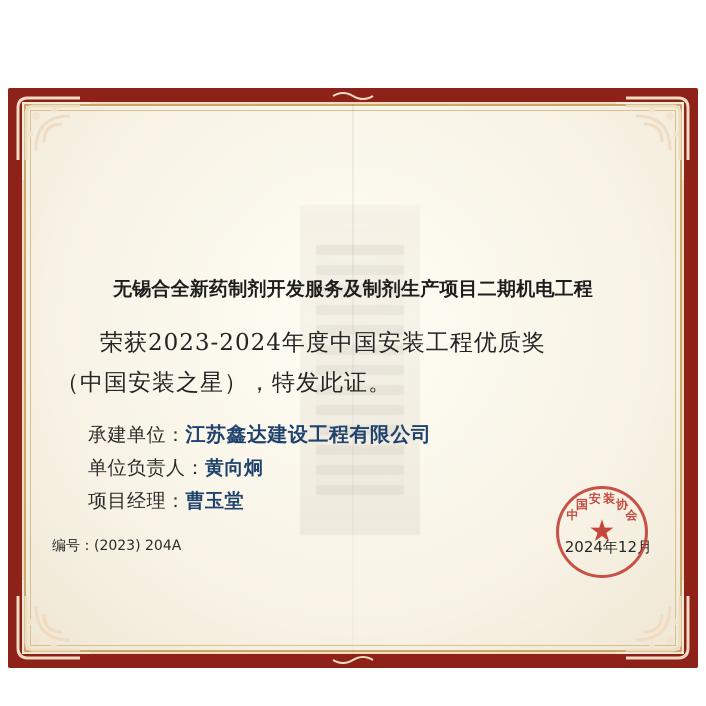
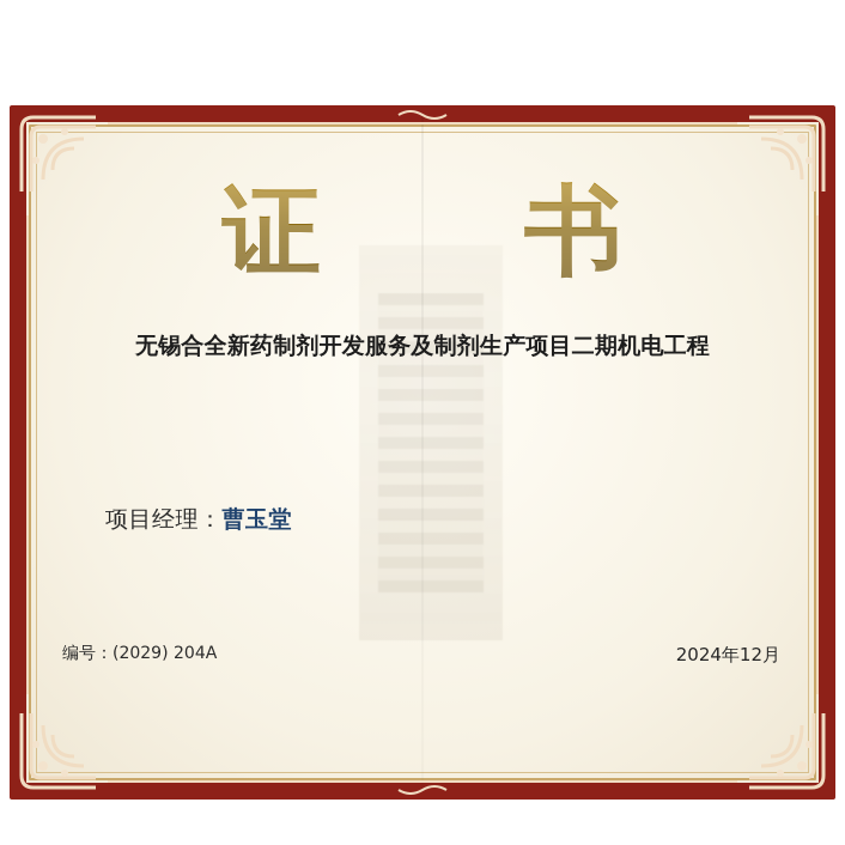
+ 证 书
  无锡合全新药制剂开发服务及制剂生产项目二期机电工程
- 荣获2023-2024年度中国安装工程优质奖
- （中国安装之星），特发此证。
- 承建单位：江苏鑫达建设工程有限公司
- 单位负责人：黄向炯
  项目经理：曹玉堂
- 编号：(2023) 204A
+ 编号：(2029) 204A
  2024年12月
- ★
- 中
- 国
- 安
- 装
- 协
- 会
